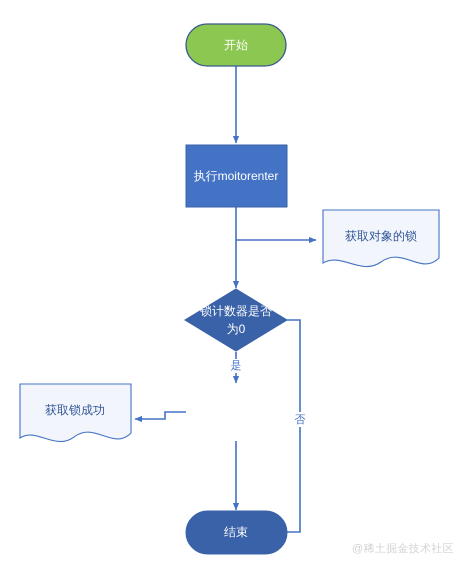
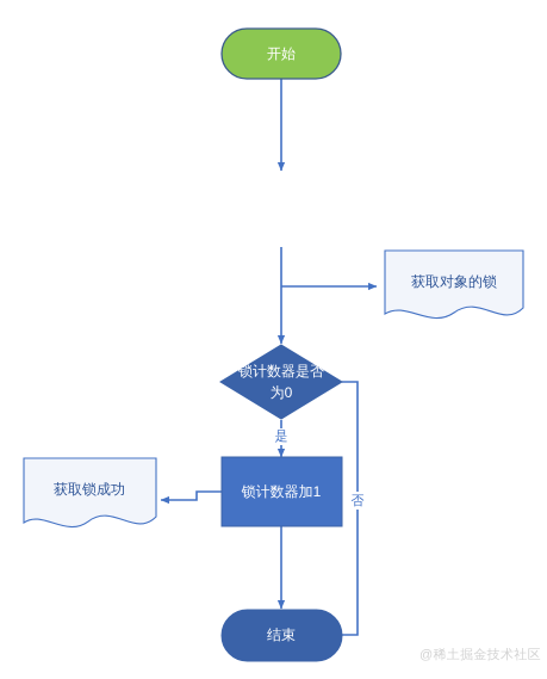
  开始
- 执行moitorenter
  获取对象的锁
  锁计数器是否
  为0
  是
  否
+ 锁计数器加1
  获取锁成功
  结束
  @稀土掘金技术社区
